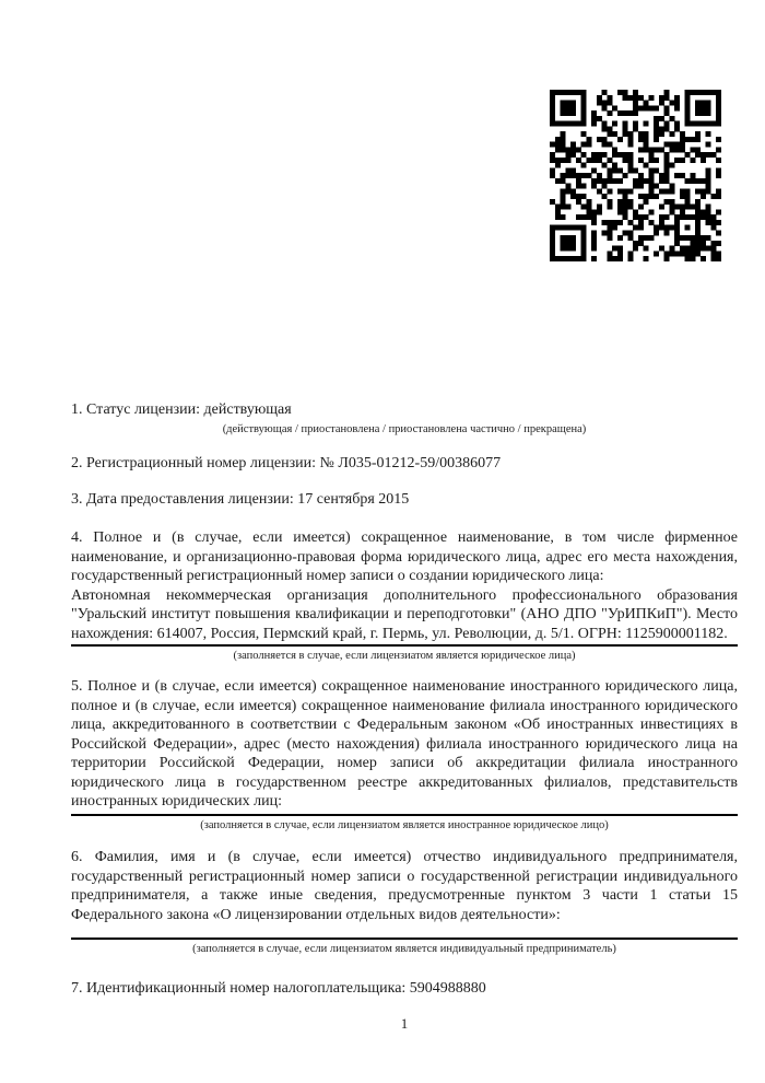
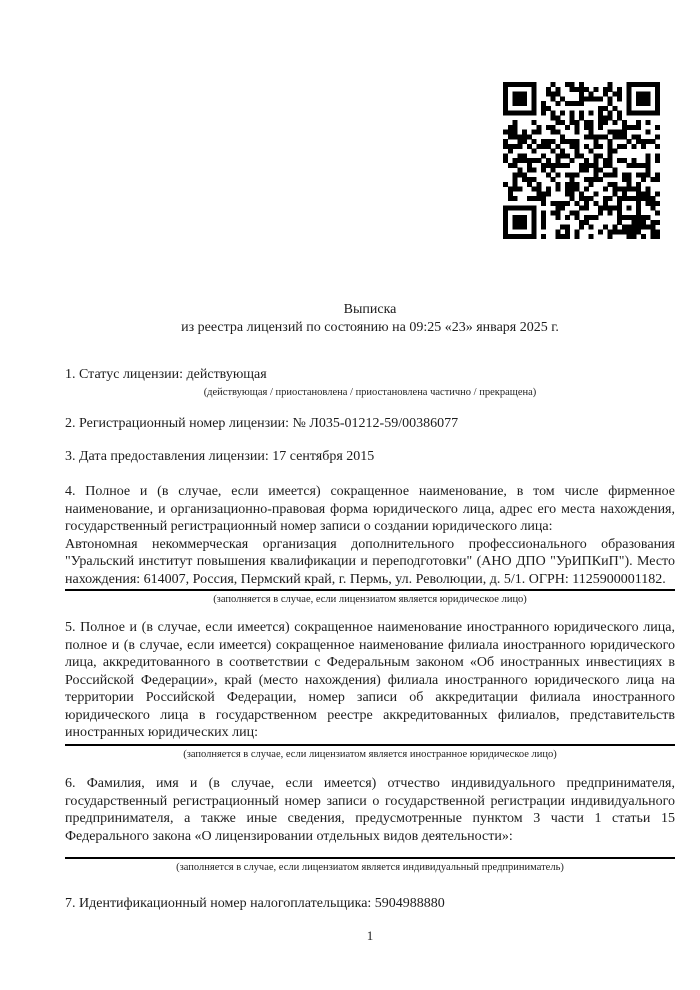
+ Выписка
+ из реестра лицензий по состоянию на 09:25 «23» января 2025 г.
  1. Статус лицензии: действующая
  (действующая / приостановлена / приостановлена частично / прекращена)
  2. Регистрационный номер лицензии: № Л035-01212-59/00386077
  3. Дата предоставления лицензии: 17 сентября 2015
  4. Полное и (в случае, если имеется) сокращенное наименование, в том числе фирменное наименование, и организационно-правовая форма юридического лица, адрес его места нахождения, государственный регистрационный номер записи о создании юридического лица:
  Автономная некоммерческая организация дополнительного профессионального образования "Уральский институт повышения квалификации и переподготовки" (АНО ДПО "УрИПКиП"). Место нахождения: 614007, Россия, Пермский край, г. Пермь, ул. Революции, д. 5/1. ОГРН: 1125900001182.
- (заполняется в случае, если лицензиатом является юридическое лица)
+ (заполняется в случае, если лицензиатом является юридическое лицо)
- 5. Полное и (в случае, если имеется) сокращенное наименование иностранного юридического лица, полное и (в случае, если имеется) сокращенное наименование филиала иностранного юридического лица, аккредитованного в соответствии с Федеральным законом «Об иностранных инвестициях в Российской Федерации», адрес (место нахождения) филиала иностранного юридического лица на территории Российской Федерации, номер записи об аккредитации филиала иностранного юридического лица в государственном реестре аккредитованных филиалов, представительств иностранных юридических лиц:
+ 5. Полное и (в случае, если имеется) сокращенное наименование иностранного юридического лица, полное и (в случае, если имеется) сокращенное наименование филиала иностранного юридического лица, аккредитованного в соответствии с Федеральным законом «Об иностранных инвестициях в Российской Федерации», край (место нахождения) филиала иностранного юридического лица на территории Российской Федерации, номер записи об аккредитации филиала иностранного юридического лица в государственном реестре аккредитованных филиалов, представительств иностранных юридических лиц:
  (заполняется в случае, если лицензиатом является иностранное юридическое лицо)
  6. Фамилия, имя и (в случае, если имеется) отчество индивидуального предпринимателя, государственный регистрационный номер записи о государственной регистрации индивидуального предпринимателя, а также иные сведения, предусмотренные пунктом 3 части 1 статьи 15 Федерального закона «О лицензировании отдельных видов деятельности»:
  (заполняется в случае, если лицензиатом является индивидуальный предприниматель)
  7. Идентификационный номер налогоплательщика: 5904988880
  1
